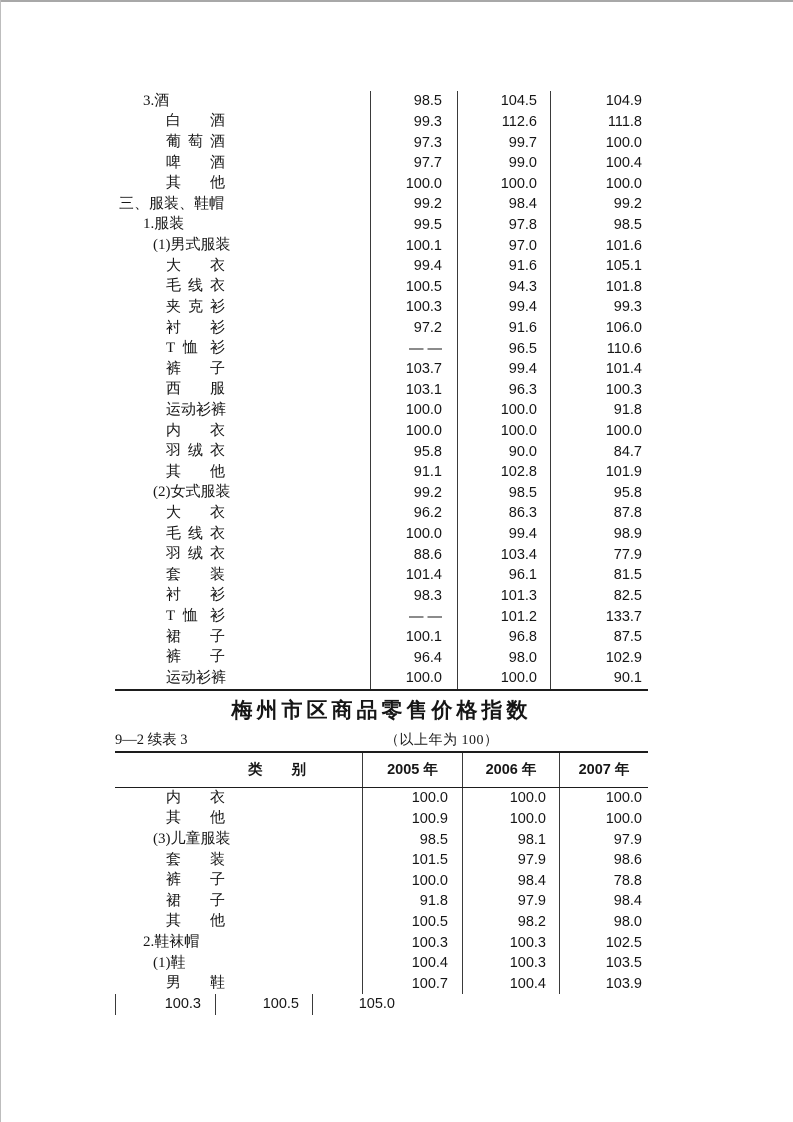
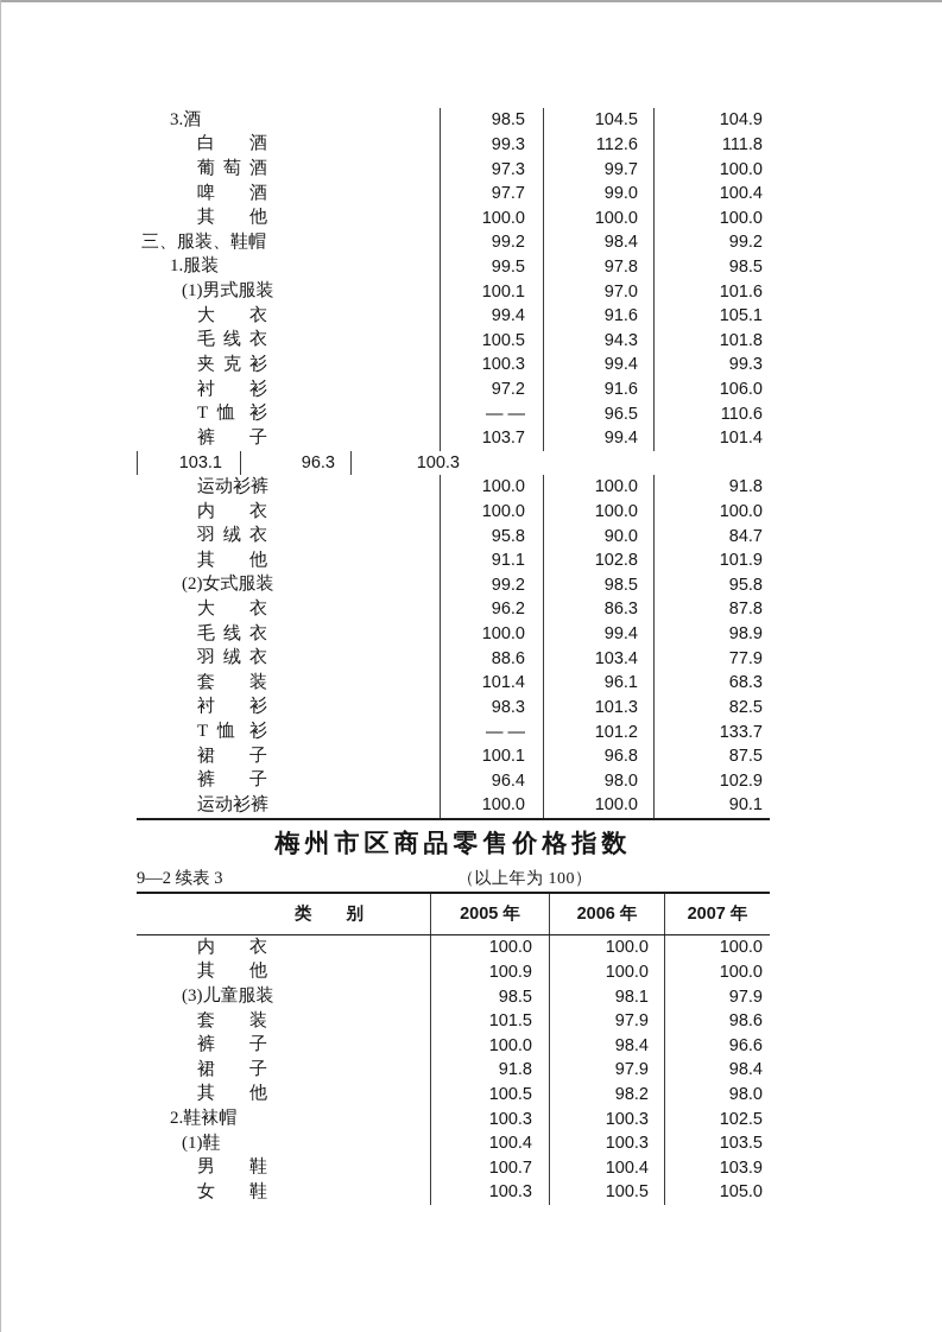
  3.酒
  98.5
  104.5
  104.9
  白 酒
  99.3
  112.6
  111.8
  葡 萄 酒
  97.3
  99.7
  100.0
  啤 酒
  97.7
  99.0
  100.4
  其 他
  100.0
  100.0
  100.0
  三、服装、鞋帽
  99.2
  98.4
  99.2
  1.服装
  99.5
  97.8
  98.5
  (1)男式服装
  100.1
  97.0
  101.6
  大 衣
  99.4
  91.6
  105.1
  毛 线 衣
  100.5
  94.3
  101.8
  夹 克 衫
  100.3
  99.4
  99.3
  衬 衫
  97.2
  91.6
  106.0
  T 恤 衫
  — —
  96.5
  110.6
  裤 子
  103.7
  99.4
  101.4
- 西 服
  103.1
  96.3
  100.3
  运动衫裤
  100.0
  100.0
  91.8
  内 衣
  100.0
  100.0
  100.0
  羽 绒 衣
  95.8
  90.0
  84.7
  其 他
  91.1
  102.8
  101.9
  (2)女式服装
  99.2
  98.5
  95.8
  大 衣
  96.2
  86.3
  87.8
  毛 线 衣
  100.0
  99.4
  98.9
  羽 绒 衣
  88.6
  103.4
  77.9
  套 装
  101.4
  96.1
- 81.5
+ 68.3
  衬 衫
  98.3
  101.3
  82.5
  T 恤 衫
  — —
  101.2
  133.7
  裙 子
  100.1
  96.8
  87.5
  裤 子
  96.4
  98.0
  102.9
  运动衫裤
  100.0
  100.0
  90.1
  梅州市区商品零售价格指数
  9—2 续表 3
  （以上年为 100）
  类 别
  2005 年
  2006 年
  2007 年
  内 衣
  100.0
  100.0
  100.0
  其 他
  100.9
  100.0
  100.0
  (3)儿童服装
  98.5
  98.1
  97.9
  套 装
  101.5
  97.9
  98.6
  裤 子
  100.0
  98.4
- 78.8
+ 96.6
  裙 子
  91.8
  97.9
  98.4
  其 他
  100.5
  98.2
  98.0
  2.鞋袜帽
  100.3
  100.3
  102.5
  (1)鞋
  100.4
  100.3
  103.5
  男 鞋
  100.7
  100.4
  103.9
+ 女 鞋
  100.3
  100.5
  105.0
